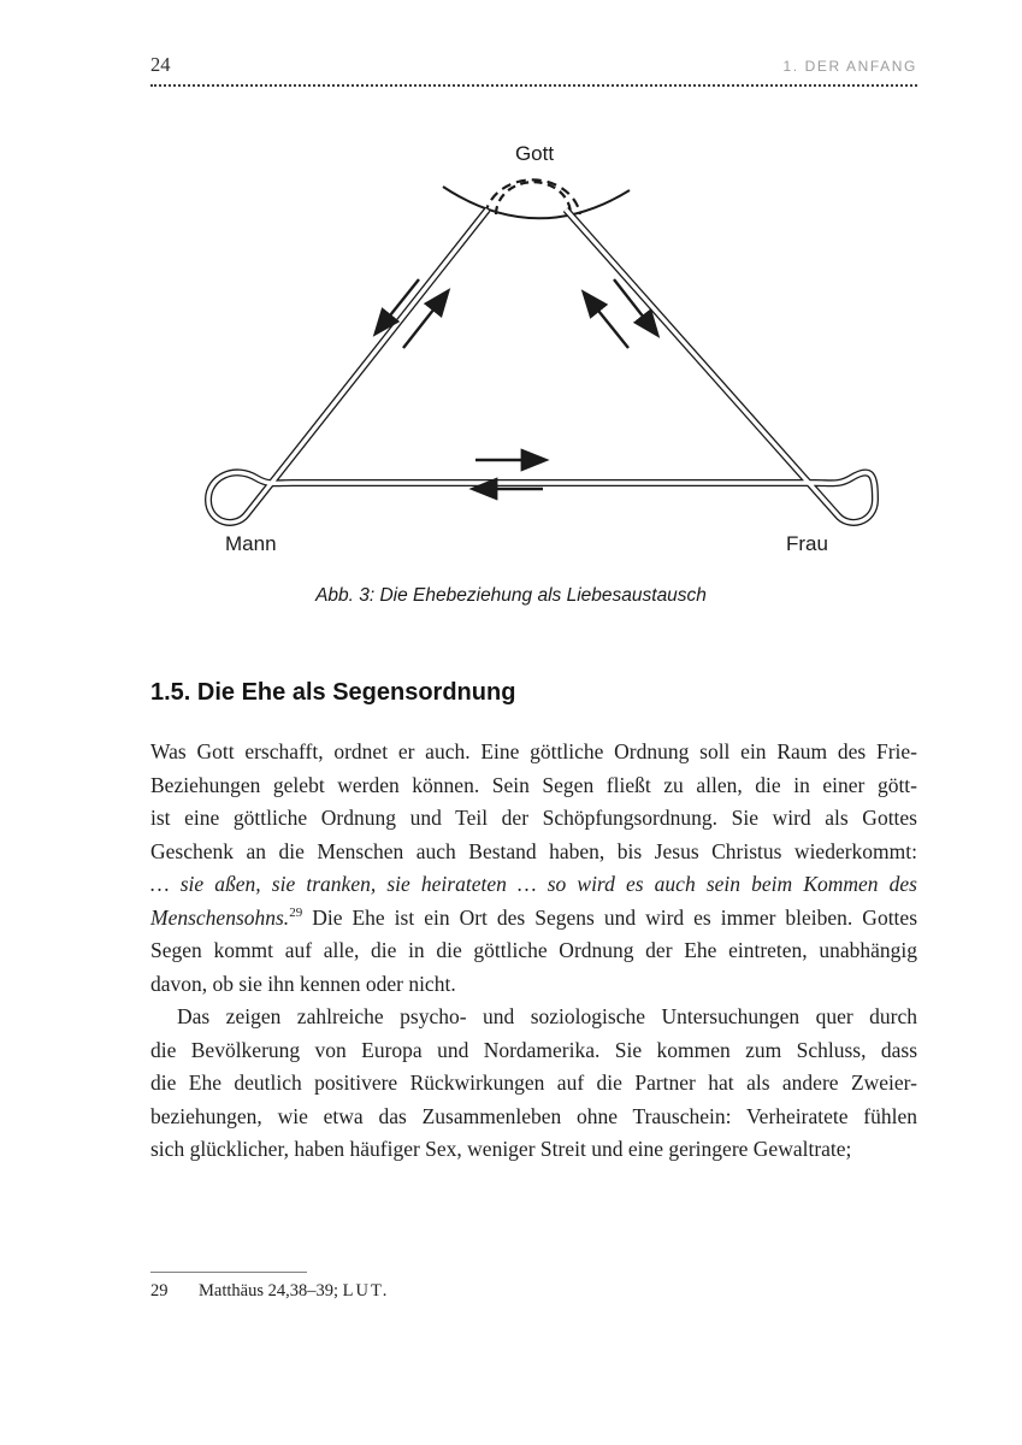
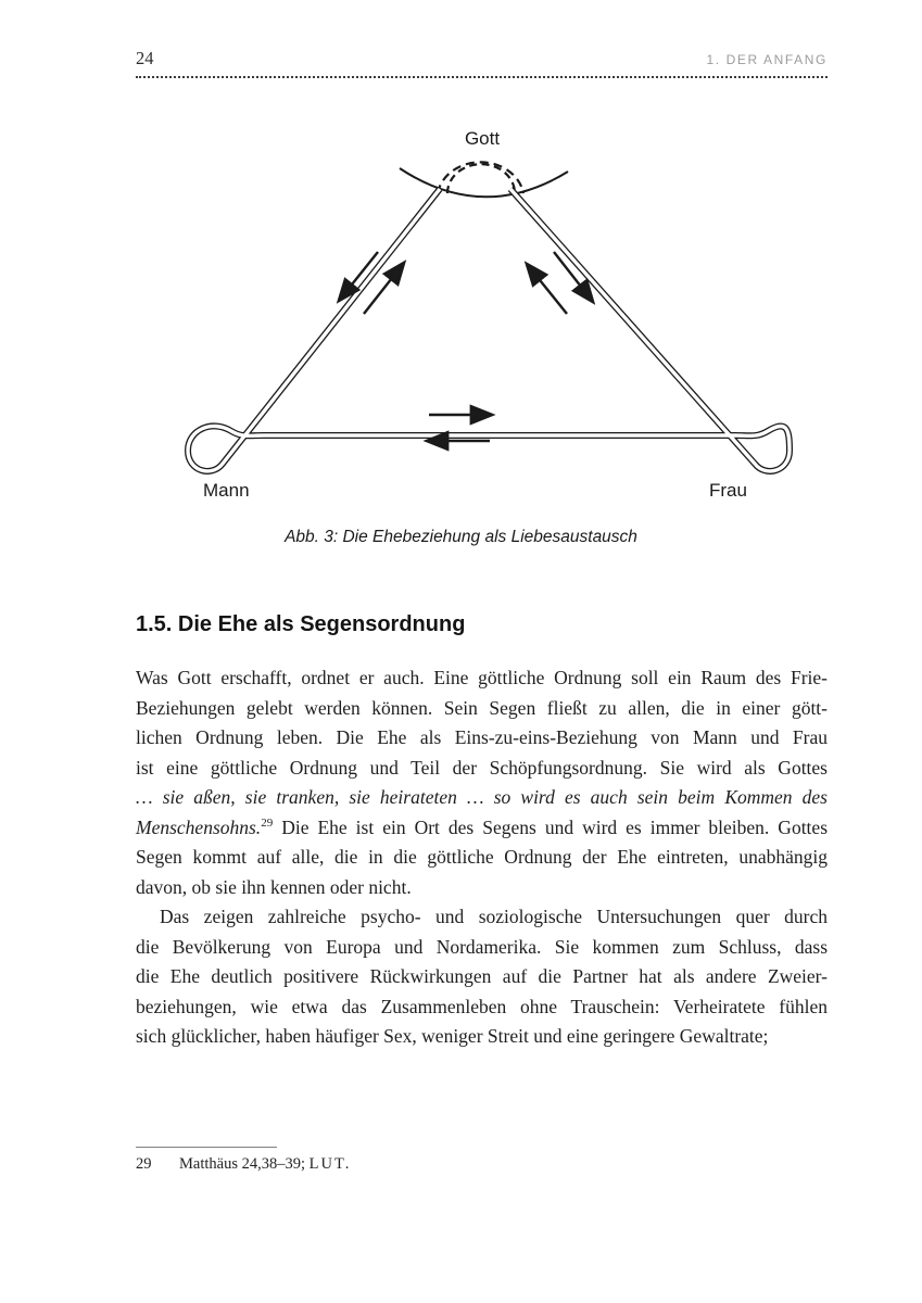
  24
  1. DER ANFANG
  Gott
  Mann
  Frau
  Abb. 3: Die Ehebeziehung als Liebesaustausch
  1.5. Die Ehe als Segensordnung
  Was Gott erschafft, ordnet er auch. Eine göttliche Ordnung soll ein Raum des Frie-
  Beziehungen gelebt werden können. Sein Segen fließt zu allen, die in einer gött-
+ lichen Ordnung leben. Die Ehe als Eins-zu-eins-Beziehung von Mann und Frau
  ist eine göttliche Ordnung und Teil der Schöpfungsordnung. Sie wird als Gottes
- Geschenk an die Menschen auch Bestand haben, bis Jesus Christus wiederkommt:
  … sie aßen, sie tranken, sie heirateten … so wird es auch sein beim Kommen des
  Menschensohns.29 Die Ehe ist ein Ort des Segens und wird es immer bleiben. Gottes
  Segen kommt auf alle, die in die göttliche Ordnung der Ehe eintreten, unabhängig
  davon, ob sie ihn kennen oder nicht.
  Das zeigen zahlreiche psycho- und soziologische Untersuchungen quer durch
  die Bevölkerung von Europa und Nordamerika. Sie kommen zum Schluss, dass
  die Ehe deutlich positivere Rückwirkungen auf die Partner hat als andere Zweier-
  beziehungen, wie etwa das Zusammenleben ohne Trauschein: Verheiratete fühlen
  sich glücklicher, haben häufiger Sex, weniger Streit und eine geringere Gewaltrate;
  29 Matthäus 24,38–39; LUT.
